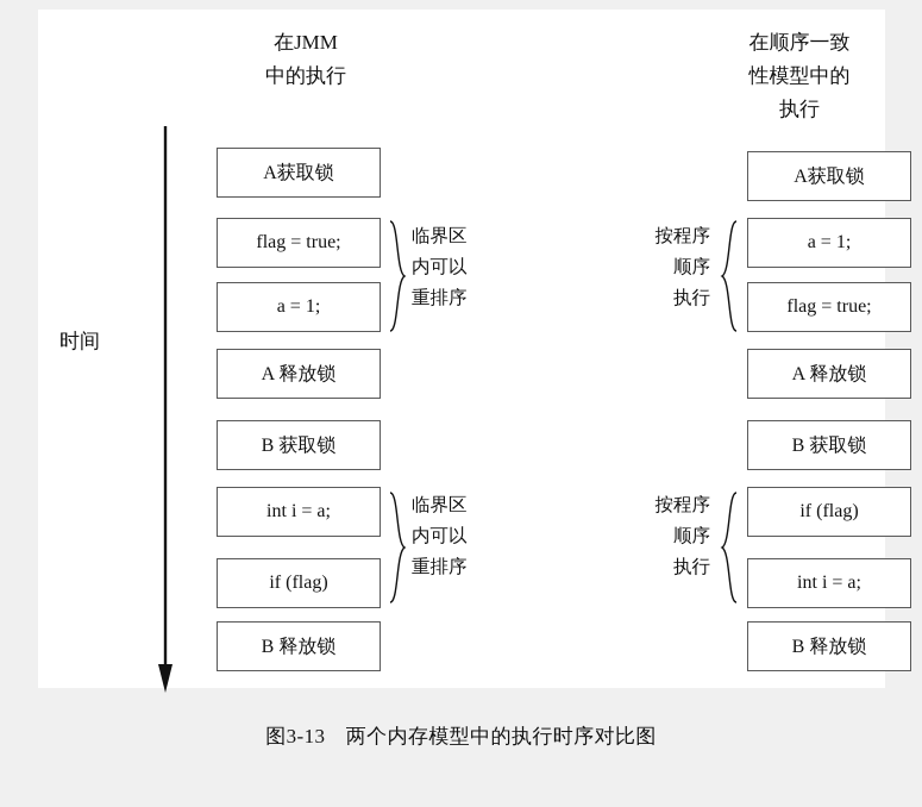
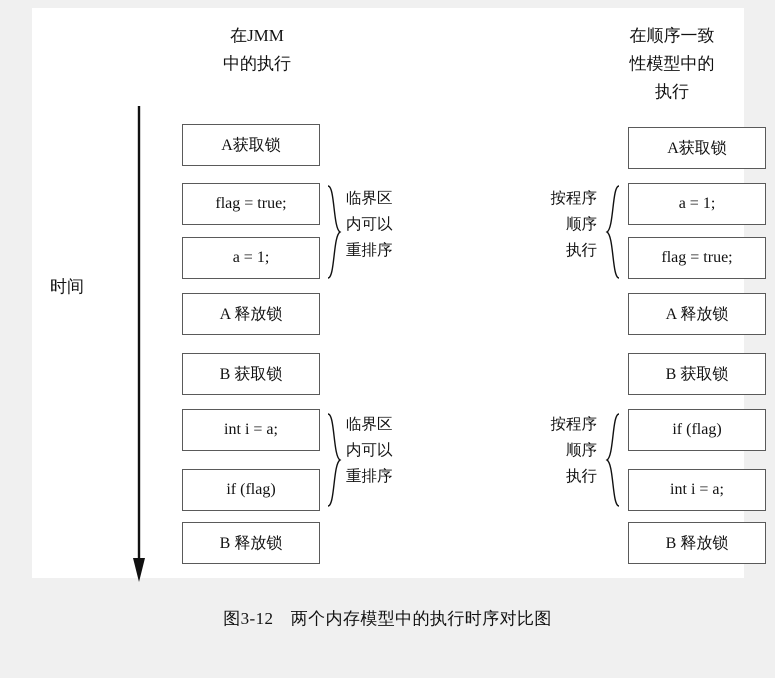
  在JMM
  中的执行
  在顺序一致
  性模型中的
  执行
  时间
  A获取锁
  flag = true;
  a = 1;
  A 释放锁
  B 获取锁
  int i = a;
  if (flag)
  B 释放锁
  A获取锁
  a = 1;
  flag = true;
  A 释放锁
  B 获取锁
  if (flag)
  int i = a;
  B 释放锁
  临界区
  内可以
  重排序
  临界区
  内可以
  重排序
  按程序
  顺序
  执行
  按程序
  顺序
  执行
- 图3-13 两个内存模型中的执行时序对比图
+ 图3-12 两个内存模型中的执行时序对比图
